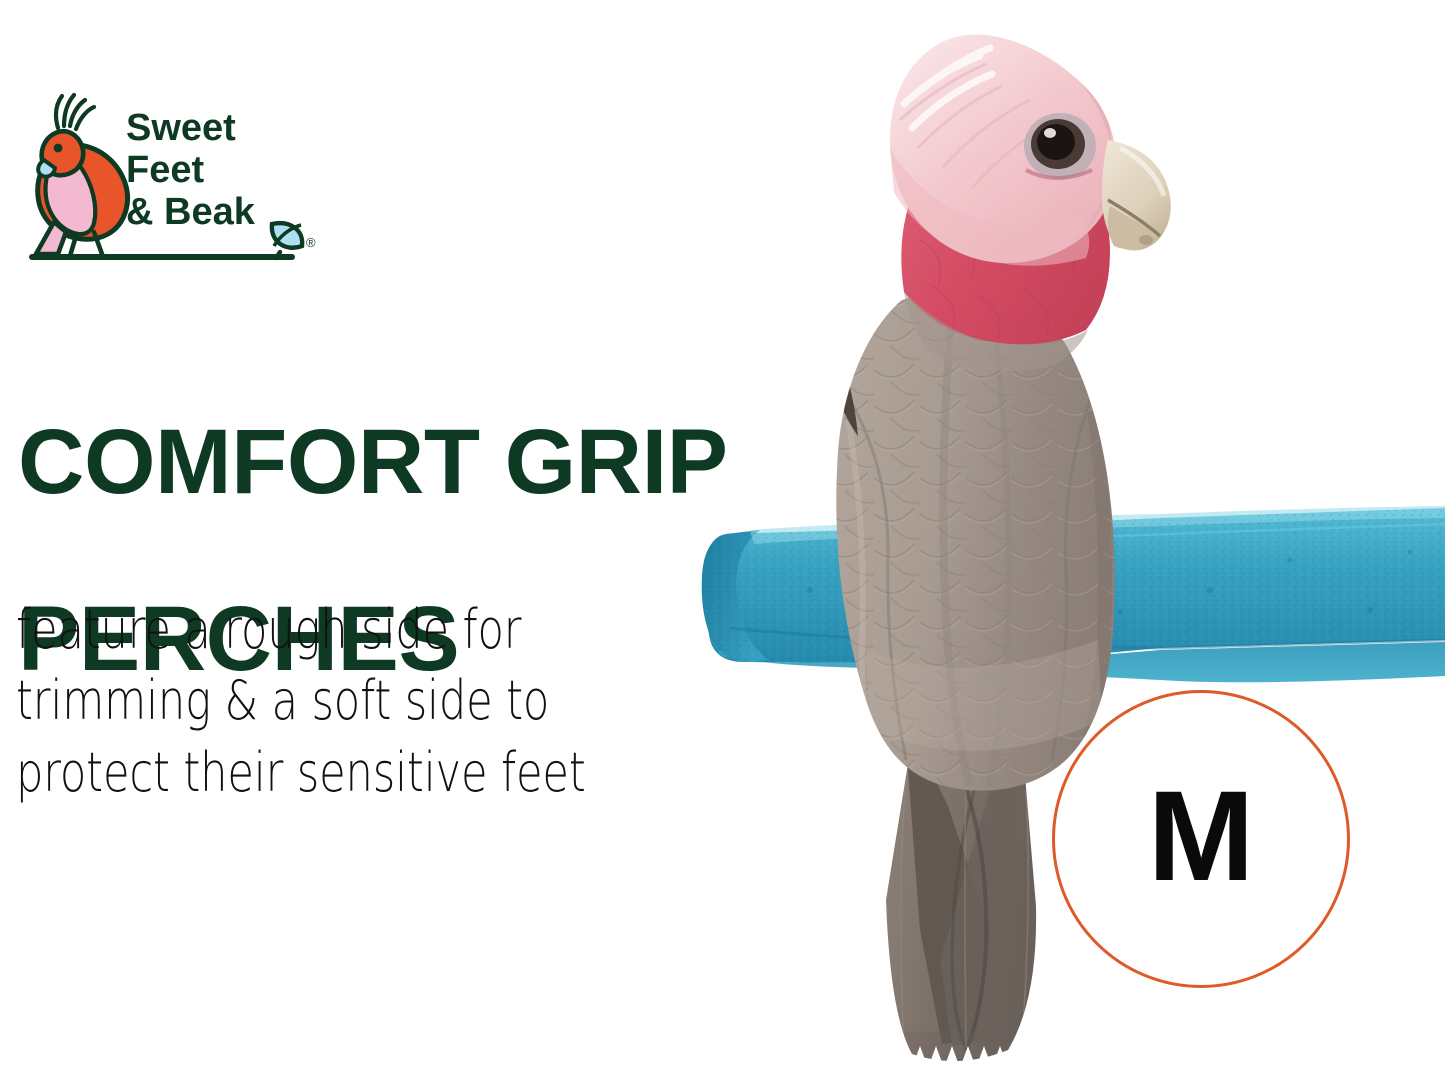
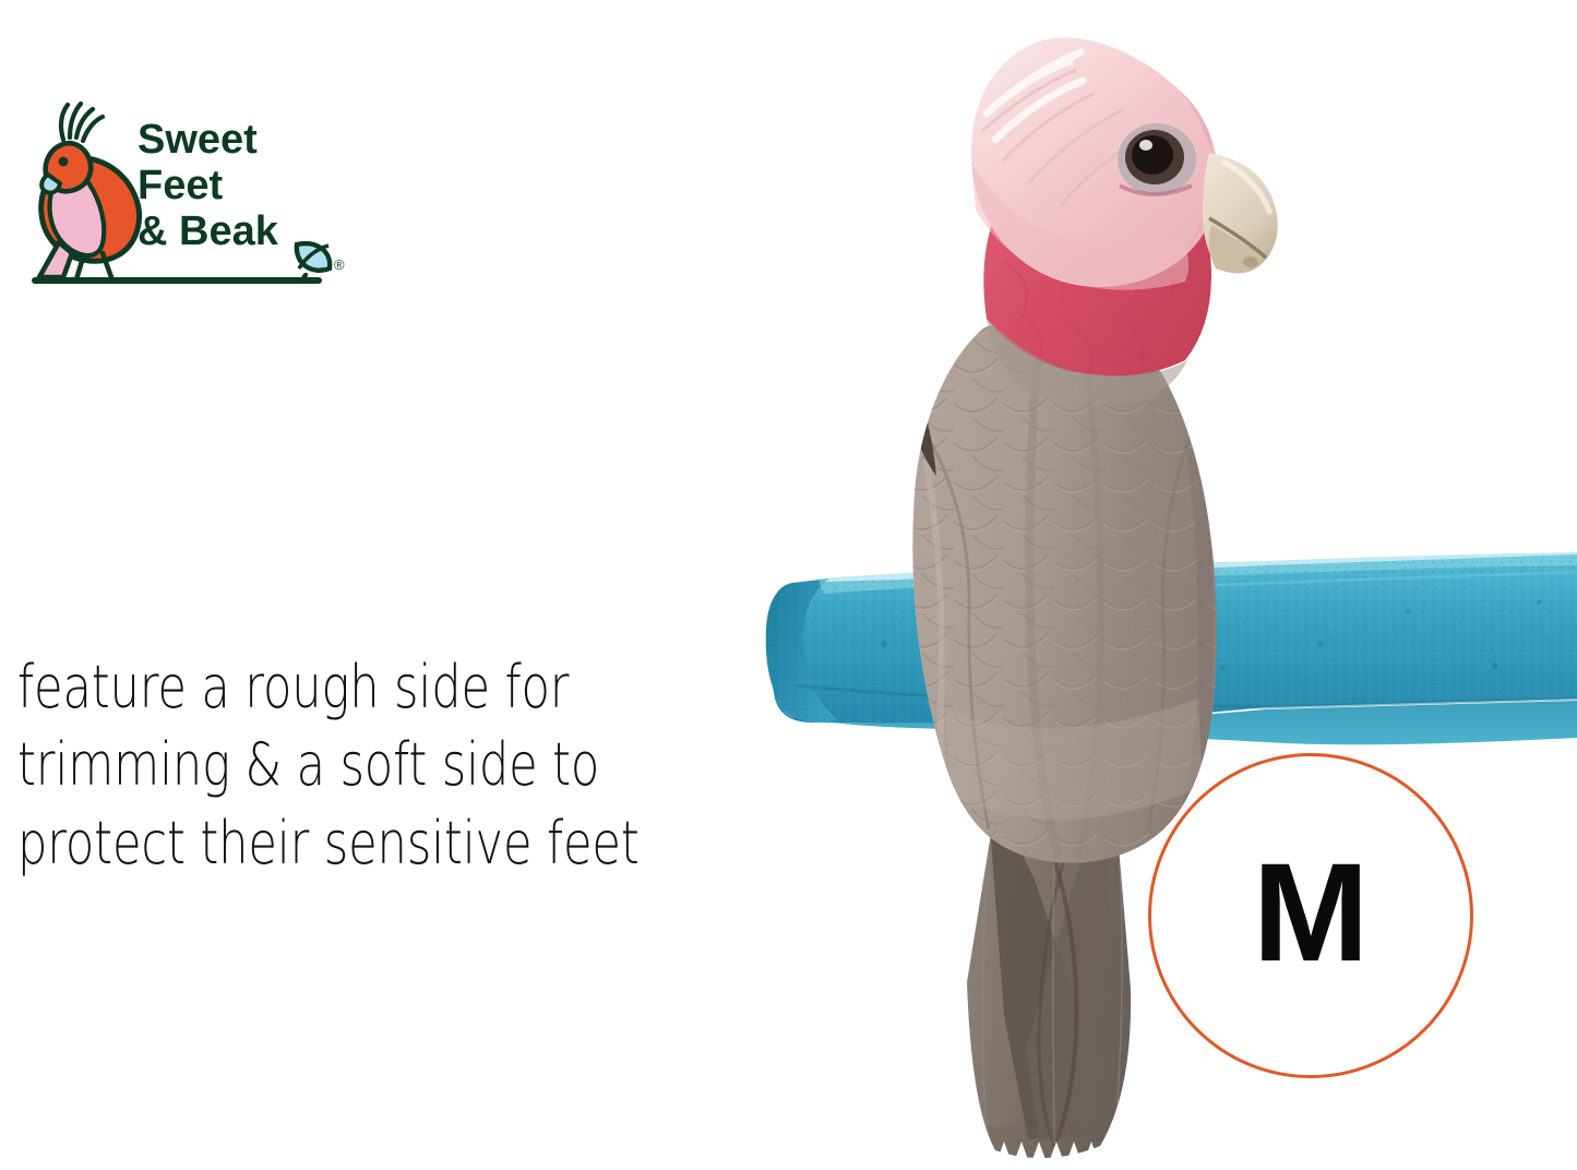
  Sweet
  Feet
  & Beak
  ®
- COMFORT GRIP
- PERCHES
  feature a rough side for
  trimming & a soft side to
  protect their sensitive feet
  M
